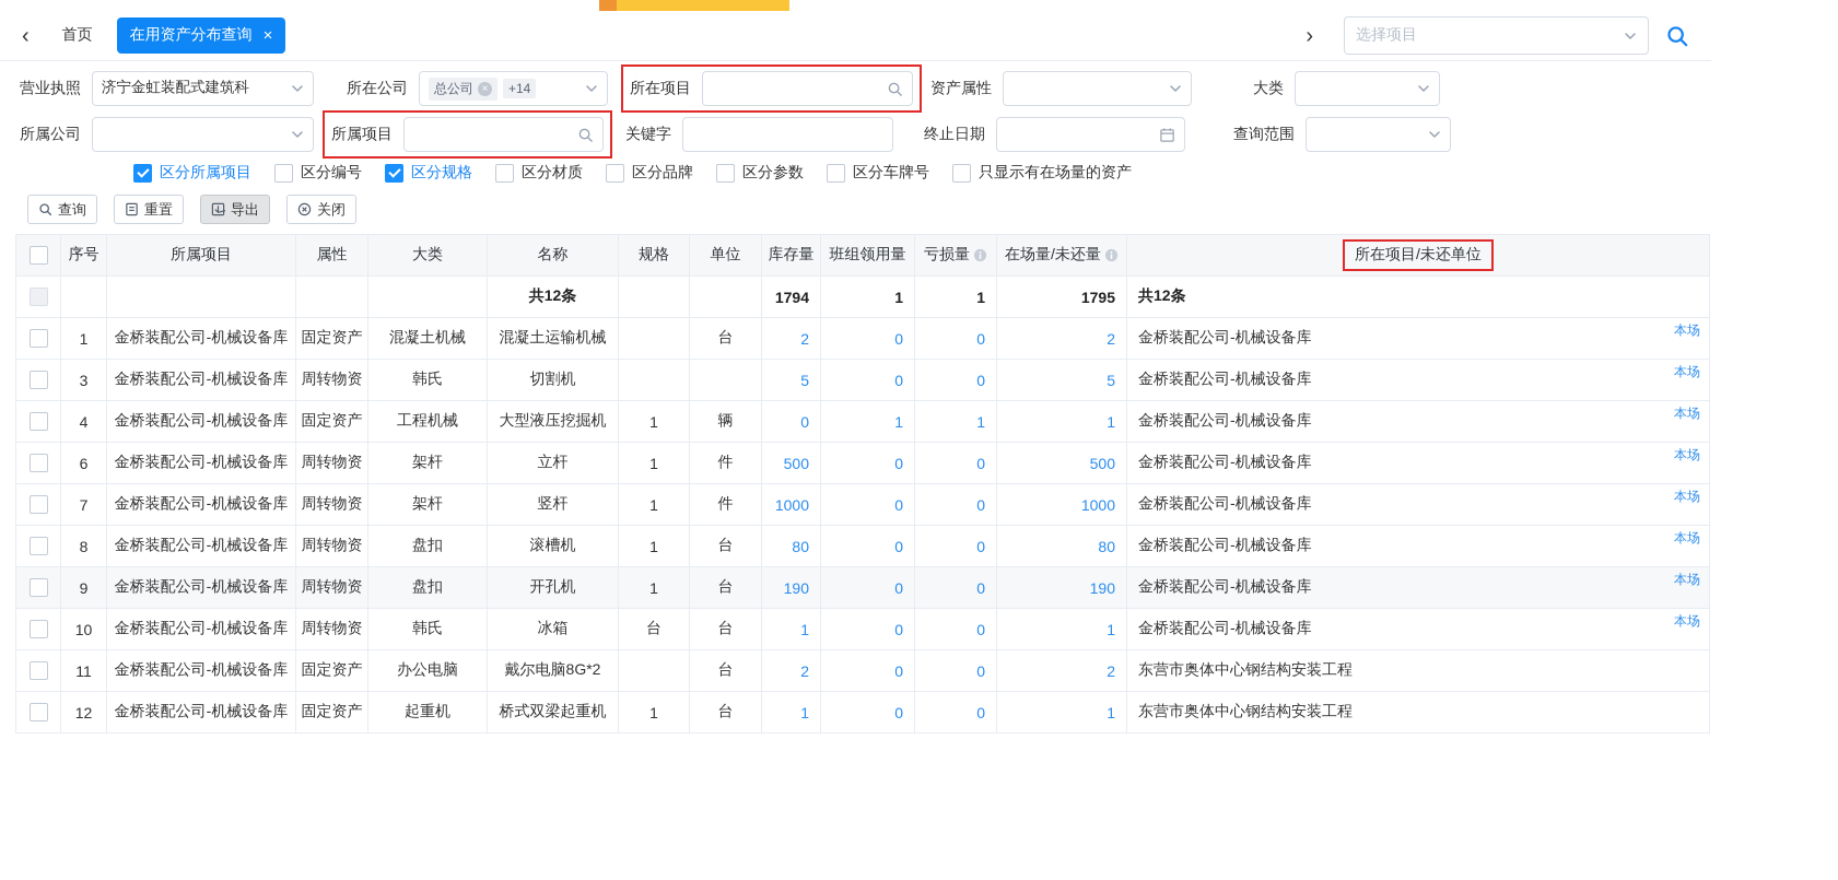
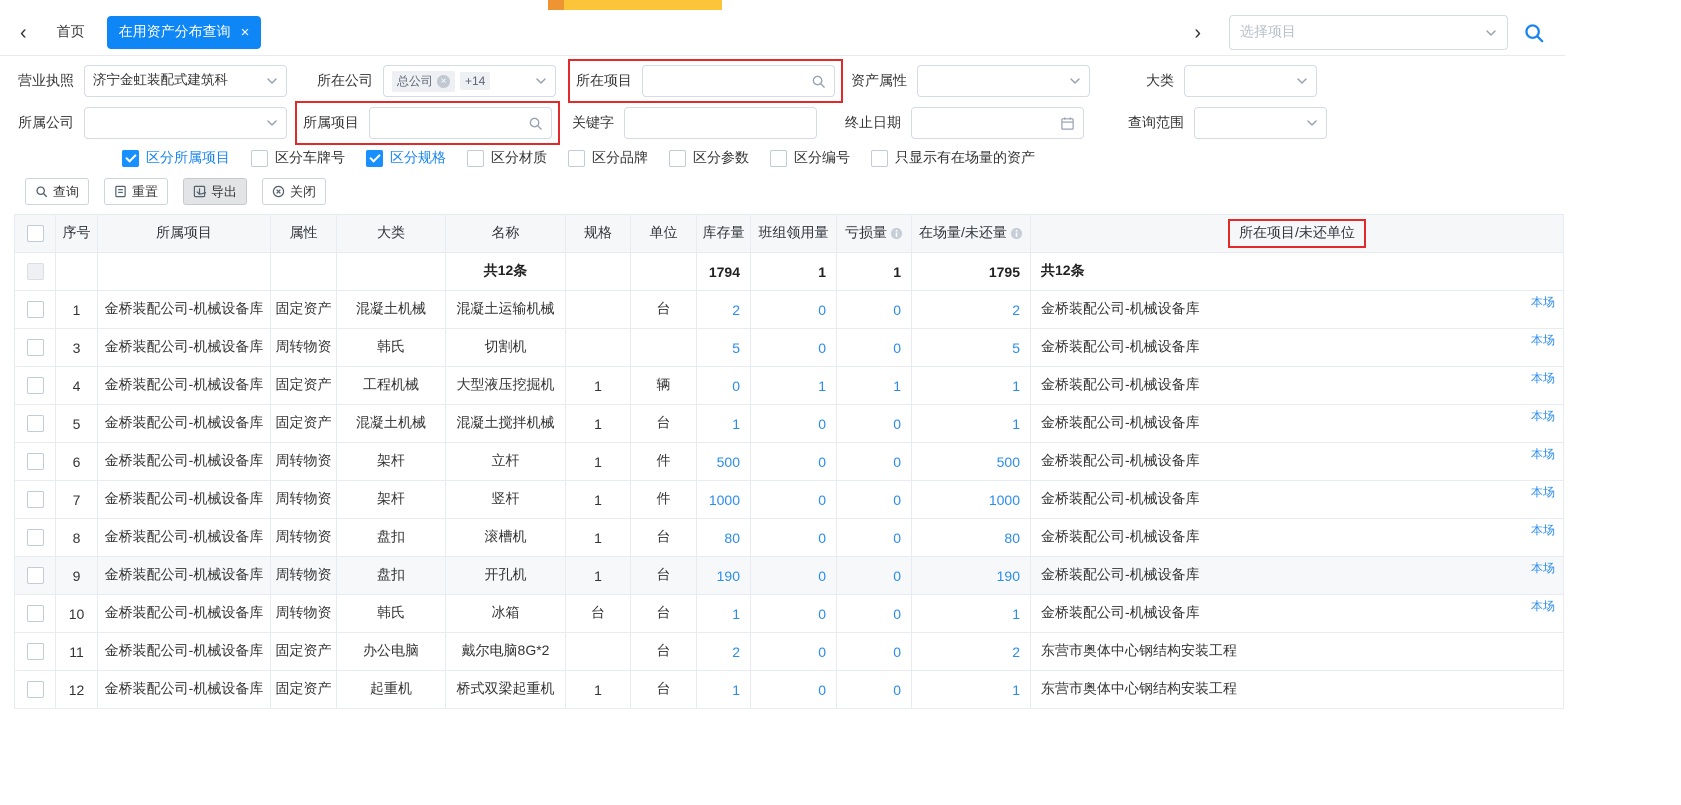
  ‹
  首页
  在用资产分布查询
  ×
  ›
  选择项目
  营业执照
  济宁金虹装配式建筑科
  所在公司
  总公司
  ×
  +14
  所在项目
  资产属性
  大类
  所属公司
  所属项目
  关键字
  终止日期
  查询范围
  区分所属项目
- 区分编号
+ 区分车牌号
  区分规格
  区分材质
  区分品牌
  区分参数
- 区分车牌号
+ 区分编号
  只显示有在场量的资产
  查询
  重置
  导出
  关闭
  	序号	所属项目	属性	大类	名称	规格	单位	库存量	班组领用量	亏损量	在场量/未还量	所在项目/未还单位
  					共12条			1794	1	1	1795	共12条
  	1	金桥装配公司-机械设备库	固定资产	混凝土机械	混凝土运输机械		台	2	0	0	2	金桥装配公司-机械设备库 本场
  	3	金桥装配公司-机械设备库	周转物资	韩氏	切割机			5	0	0	5	金桥装配公司-机械设备库 本场
  	4	金桥装配公司-机械设备库	固定资产	工程机械	大型液压挖掘机	1	辆	0	1	1	1	金桥装配公司-机械设备库 本场
+ 	5	金桥装配公司-机械设备库	固定资产	混凝土机械	混凝土搅拌机械	1	台	1	0	0	1	金桥装配公司-机械设备库 本场
  	6	金桥装配公司-机械设备库	周转物资	架杆	立杆	1	件	500	0	0	500	金桥装配公司-机械设备库 本场
  	7	金桥装配公司-机械设备库	周转物资	架杆	竖杆	1	件	1000	0	0	1000	金桥装配公司-机械设备库 本场
  	8	金桥装配公司-机械设备库	周转物资	盘扣	滚槽机	1	台	80	0	0	80	金桥装配公司-机械设备库 本场
  	9	金桥装配公司-机械设备库	周转物资	盘扣	开孔机	1	台	190	0	0	190	金桥装配公司-机械设备库 本场
  	10	金桥装配公司-机械设备库	周转物资	韩氏	冰箱	台	台	1	0	0	1	金桥装配公司-机械设备库 本场
  	11	金桥装配公司-机械设备库	固定资产	办公电脑	戴尔电脑8G*2		台	2	0	0	2	东营市奥体中心钢结构安装工程
  	12	金桥装配公司-机械设备库	固定资产	起重机	桥式双梁起重机	1	台	1	0	0	1	东营市奥体中心钢结构安装工程
